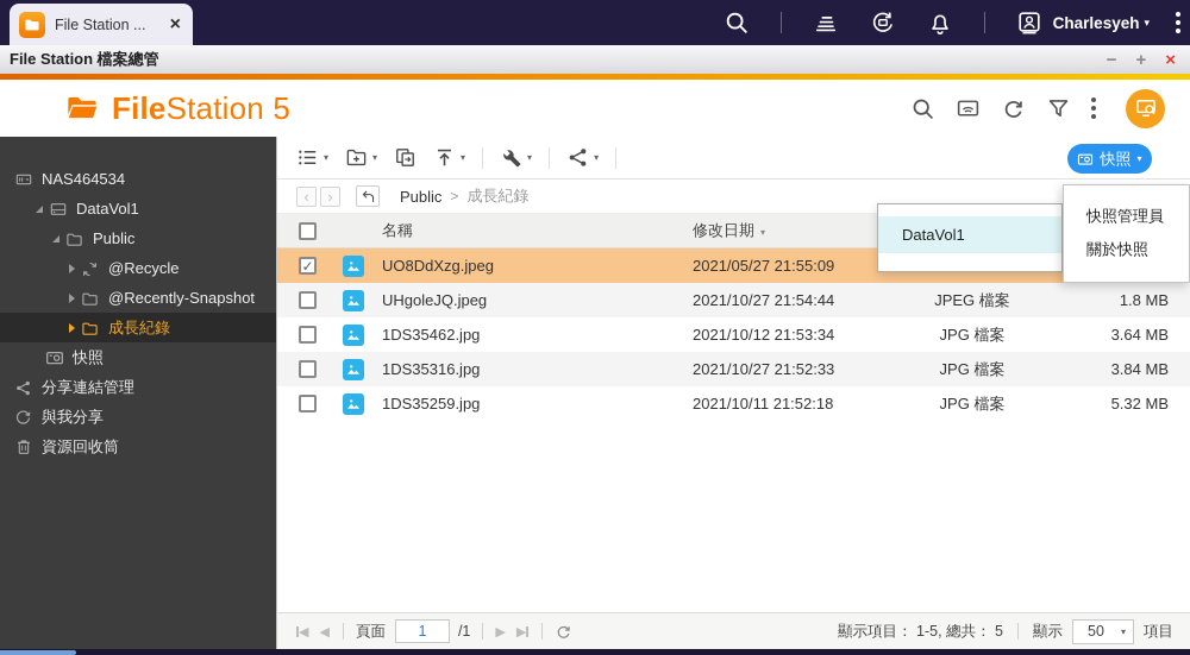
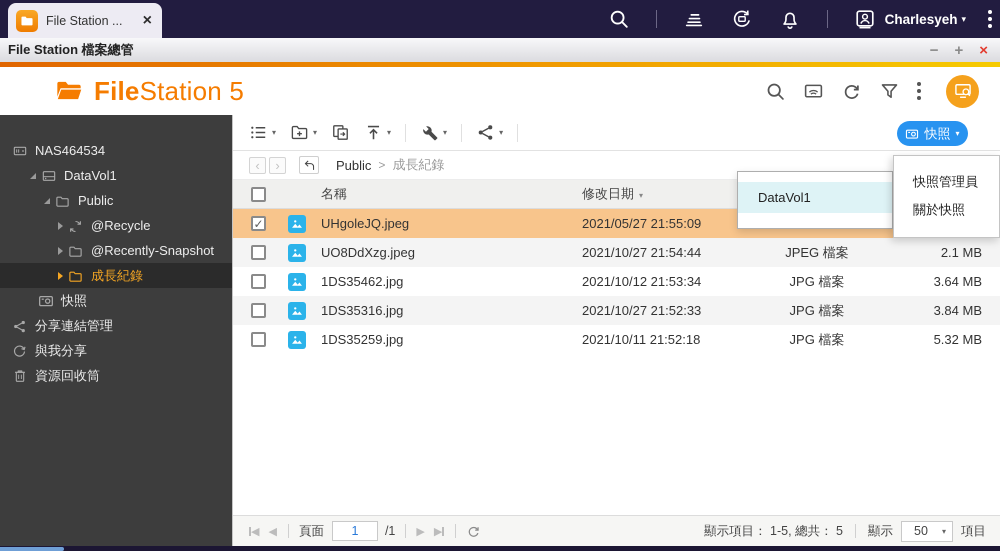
  File Station ...
  ×
  Charlesyeh
  ▾
  File Station 檔案總管
  −
  +
  ×
  FileStation 5
  NAS464534
  DataVol1
  Public
  @Recycle
  @Recently-Snapshot
  成長紀錄
  快照
  分享連結管理
  與我分享
  資源回收筒
  ▾
  ▾
  ▾
  ▾
  ▾
  ‹
  ›
  Public
  >
  成長紀錄
  名稱
  修改日期 ▾
  ✓
- UO8DdXzg.jpeg
+ UHgoleJQ.jpeg
  2021/05/27 21:55:09
- UHgoleJQ.jpeg
+ UO8DdXzg.jpeg
  2021/10/27 21:54:44
  JPEG 檔案
- 1.8 MB
+ 2.1 MB
  1DS35462.jpg
  2021/10/12 21:53:34
  JPG 檔案
  3.64 MB
  1DS35316.jpg
  2021/10/27 21:52:33
  JPG 檔案
  3.84 MB
  1DS35259.jpg
  2021/10/11 21:52:18
  JPG 檔案
  5.32 MB
  ◀
  ◀
  頁面
  1
  /1
  ▶
  ▶
  顯示項目： 1-5, 總共： 5
  顯示
  50
  ▾
  項目
  快照
  ▾
  DataVol1
  快照管理員
  關於快照
